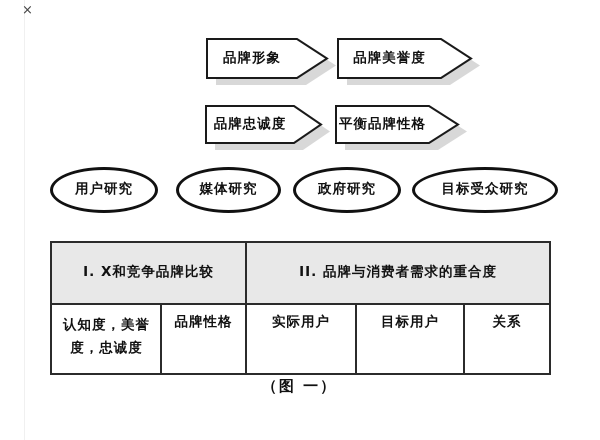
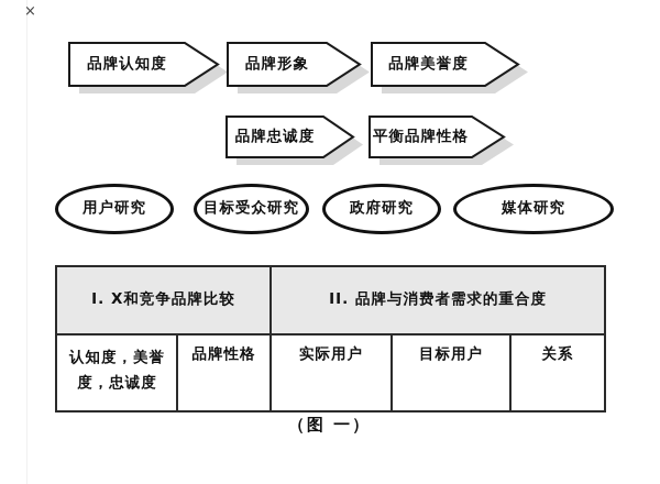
  ×
+ 品牌认知度
  品牌形象
  品牌美誉度
  品牌忠诚度
  平衡品牌性格
  用户研究
- 媒体研究
+ 目标受众研究
  政府研究
- 目标受众研究
+ 媒体研究
  I. X和竞争品牌比较	II. 品牌与消费者需求的重合度
  认知度，美誉度，忠诚度	品牌性格	实际用户	目标用户	关系
  （图 一）
